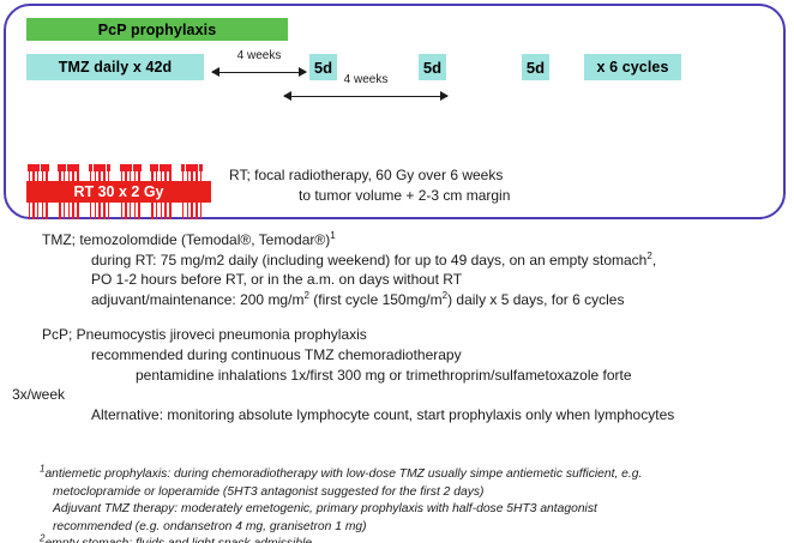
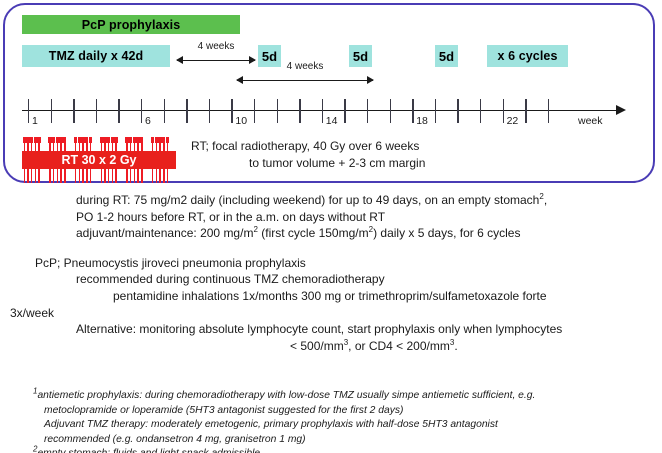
  PcP prophylaxis
  TMZ daily x 42d
  5d
  5d
  5d
  x 6 cycles
  4 weeks
  4 weeks
+ 1
+ 6
+ 10
+ 14
+ 18
+ 22
+ week
  RT 30 x 2 Gy
- RT; focal radiotherapy, 60 Gy over 6 weeks
+ RT; focal radiotherapy, 40 Gy over 6 weeks
  to tumor volume + 2-3 cm margin
- TMZ; temozolomdide (Temodal®, Temodar®)1
  during RT: 75 mg/m2 daily (including weekend) for up to 49 days, on an empty stomach2,
  PO 1-2 hours before RT, or in the a.m. on days without RT
  adjuvant/maintenance: 200 mg/m2 (first cycle 150mg/m2) daily x 5 days, for 6 cycles
  PcP; Pneumocystis jiroveci pneumonia prophylaxis
  recommended during continuous TMZ chemoradiotherapy
- pentamidine inhalations 1x/first 300 mg or trimethroprim/sulfametoxazole forte
+ pentamidine inhalations 1x/months 300 mg or trimethroprim/sulfametoxazole forte
  3x/week
  Alternative: monitoring absolute lymphocyte count, start prophylaxis only when lymphocytes
+ < 500/mm3, or CD4 < 200/mm3.
  1antiemetic prophylaxis: during chemoradiotherapy with low-dose TMZ usually simpe antiemetic sufficient, e.g.
  metoclopramide or loperamide (5HT3 antagonist suggested for the first 2 days)
  Adjuvant TMZ therapy: moderately emetogenic, primary prophylaxis with half-dose 5HT3 antagonist
  recommended (e.g. ondansetron 4 mg, granisetron 1 mg)
